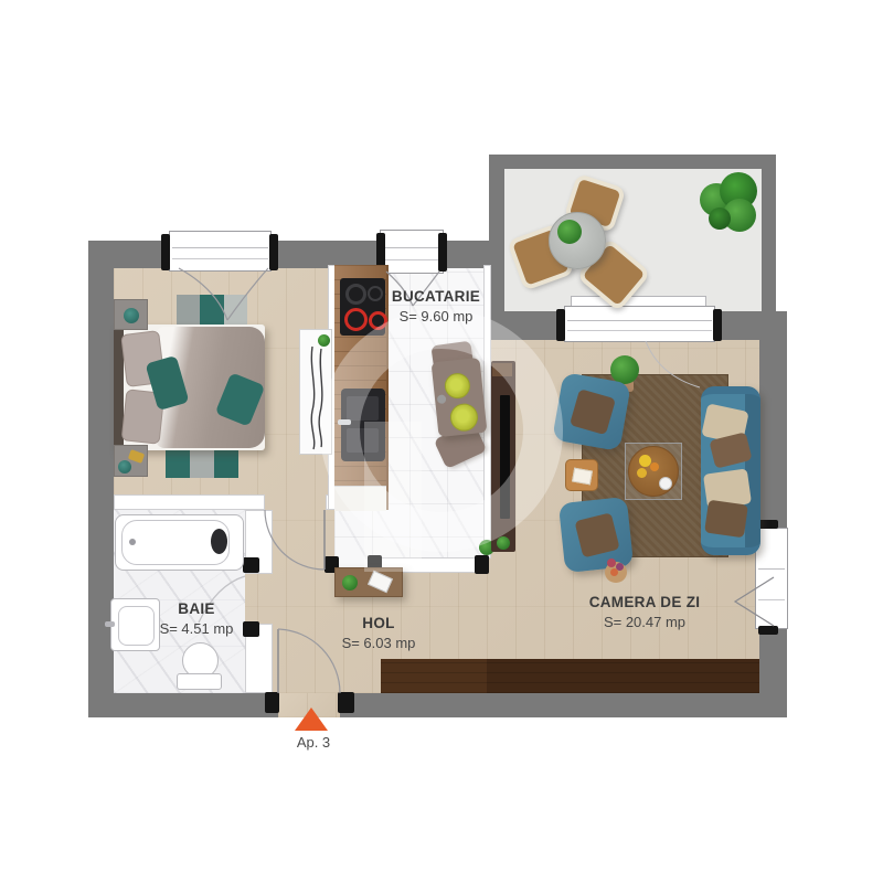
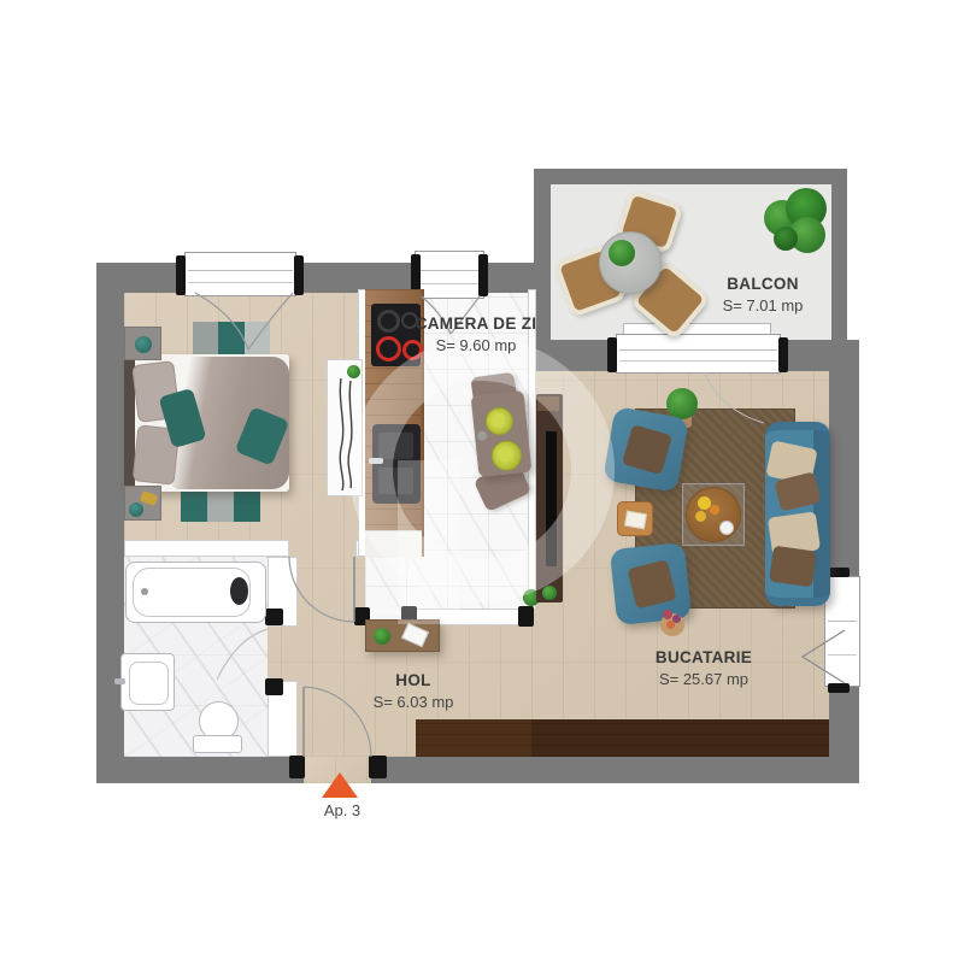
- BUCATARIE
+ CAMERA DE ZI
  S= 9.60 mp
- BAIE
- S= 4.51 mp
  HOL
  S= 6.03 mp
- CAMERA DE ZI
+ BUCATARIE
- S= 20.47 mp
+ S= 25.67 mp
+ BALCON
+ S= 7.01 mp
  Ap. 3
